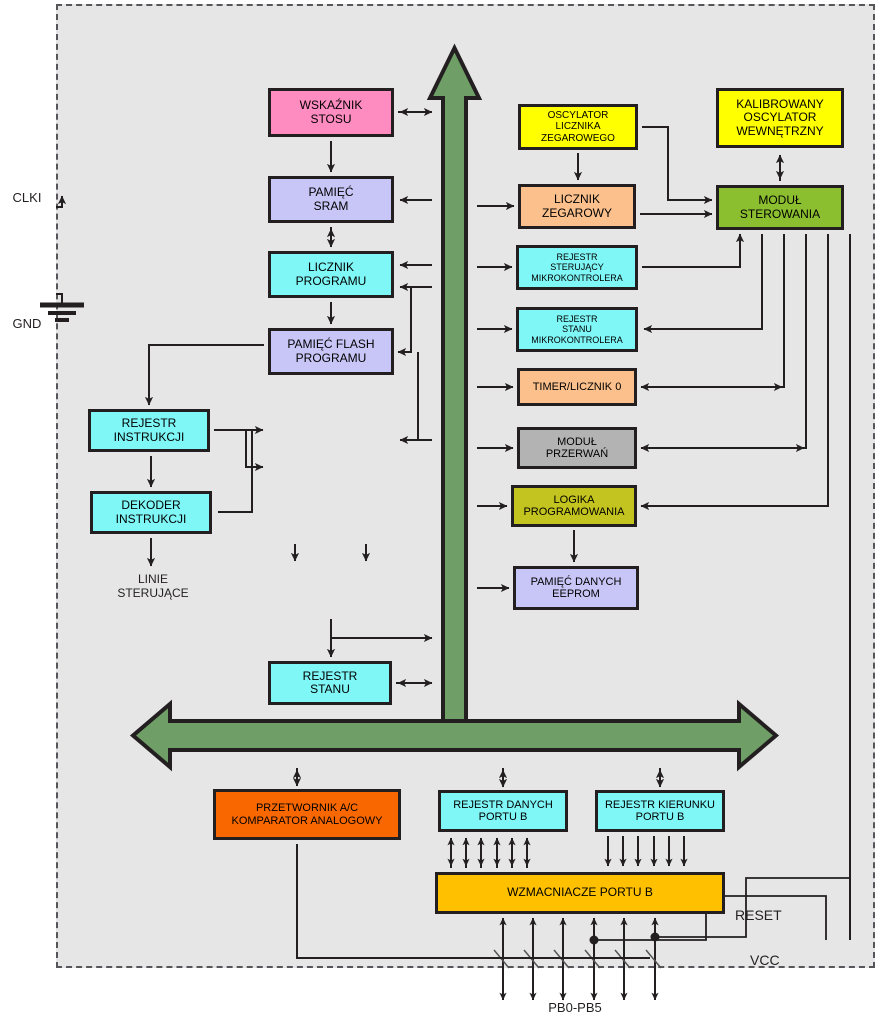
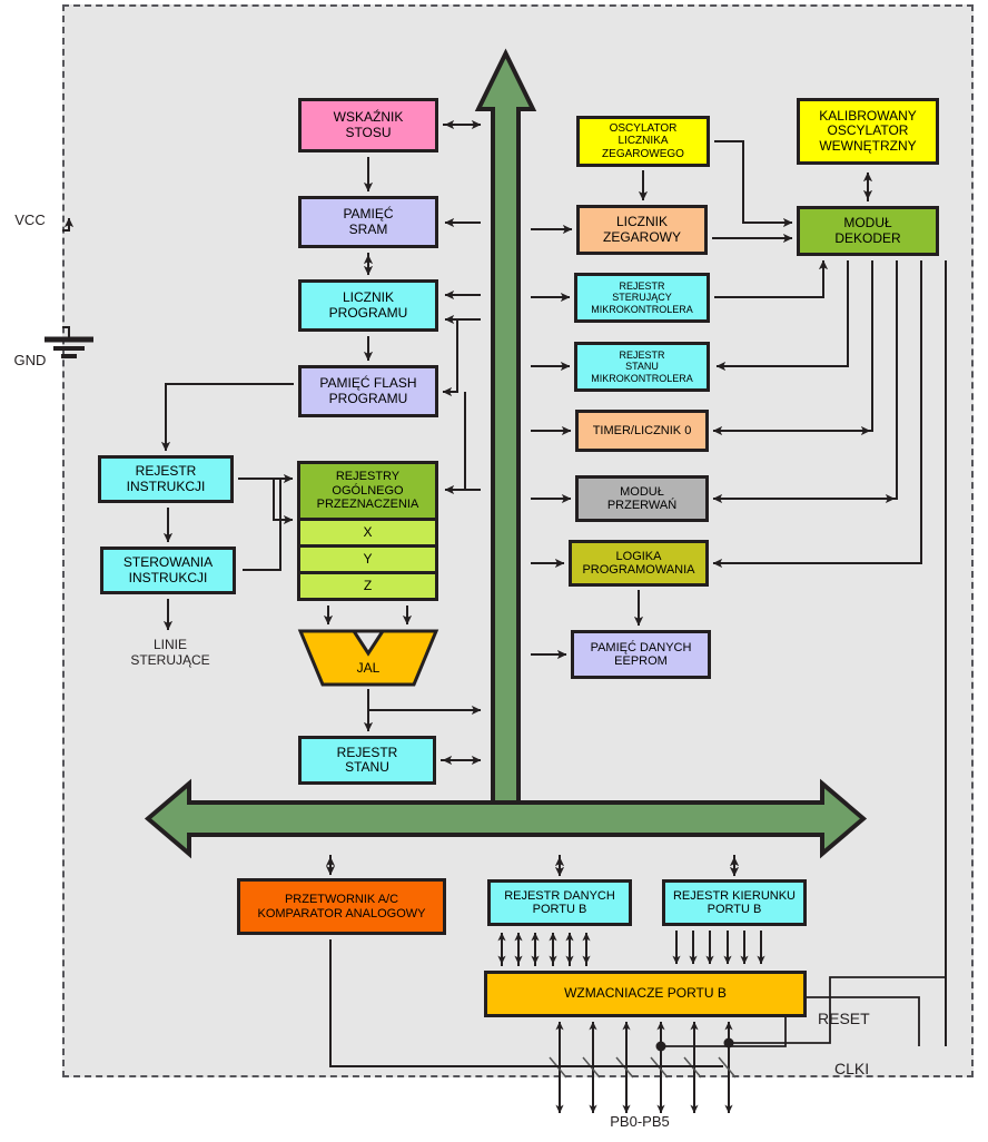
  WSKAŹNIK
  STOSU
  PAMIĘĆ
  SRAM
  LICZNIK
  PROGRAMU
  PAMIĘĆ FLASH
  PROGRAMU
  REJESTR
  INSTRUKCJI
- DEKODER
+ STEROWANIA
  INSTRUKCJI
  OSCYLATOR
  LICZNIKA
  ZEGAROWEGO
  LICZNIK
  ZEGAROWY
  REJESTR
  STERUJĄCY
  MIKROKONTROLERA
  REJESTR
  STANU
  MIKROKONTROLERA
  TIMER/LICZNIK 0
  MODUŁ
  PRZERWAŃ
  LOGIKA
  PROGRAMOWANIA
  PAMIĘĆ DANYCH
  EEPROM
  KALIBROWANY
  OSCYLATOR
  WEWNĘTRZNY
  MODUŁ
- STEROWANIA
+ DEKODER
  REJESTR
  STANU
  PRZETWORNIK A/C
  KOMPARATOR ANALOGOWY
  REJESTR DANYCH
  PORTU B
  REJESTR KIERUNKU
  PORTU B
  WZMACNIACZE PORTU B
+ REJESTRY
+ OGÓLNEGO
+ PRZEZNACZENIA
+ X
+ Y
+ Z
+ JAL
  LINIE
  STERUJĄCE
  RESET
- VCC
+ CLKI
  PB0-PB5
- CLKI
+ VCC
  GND
